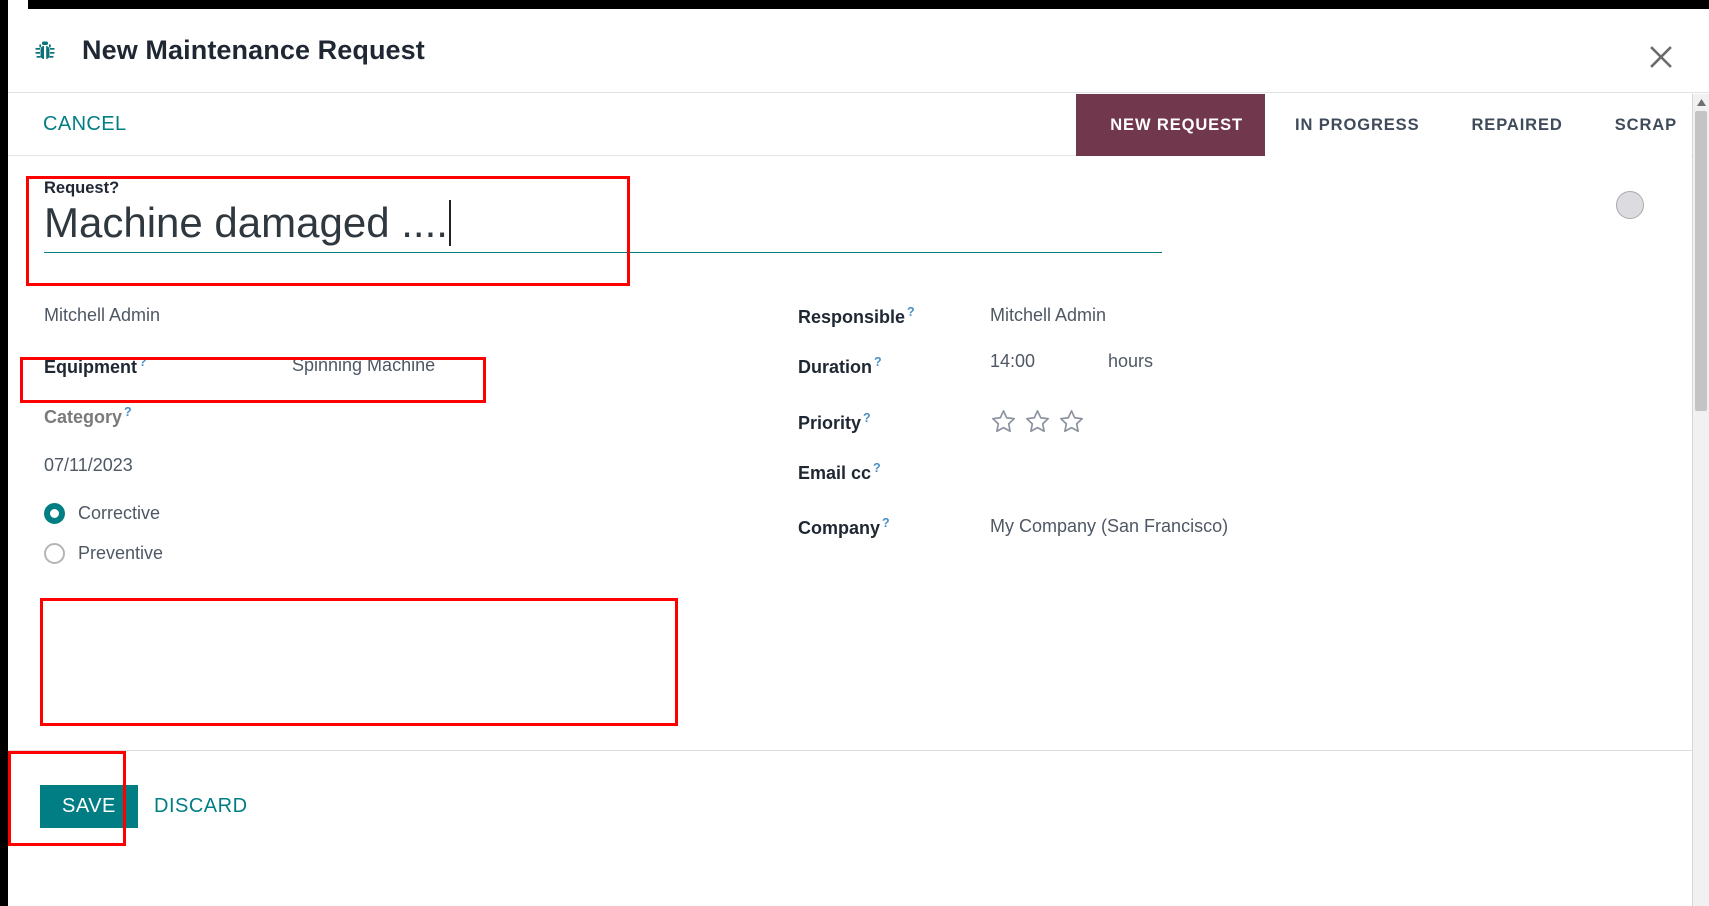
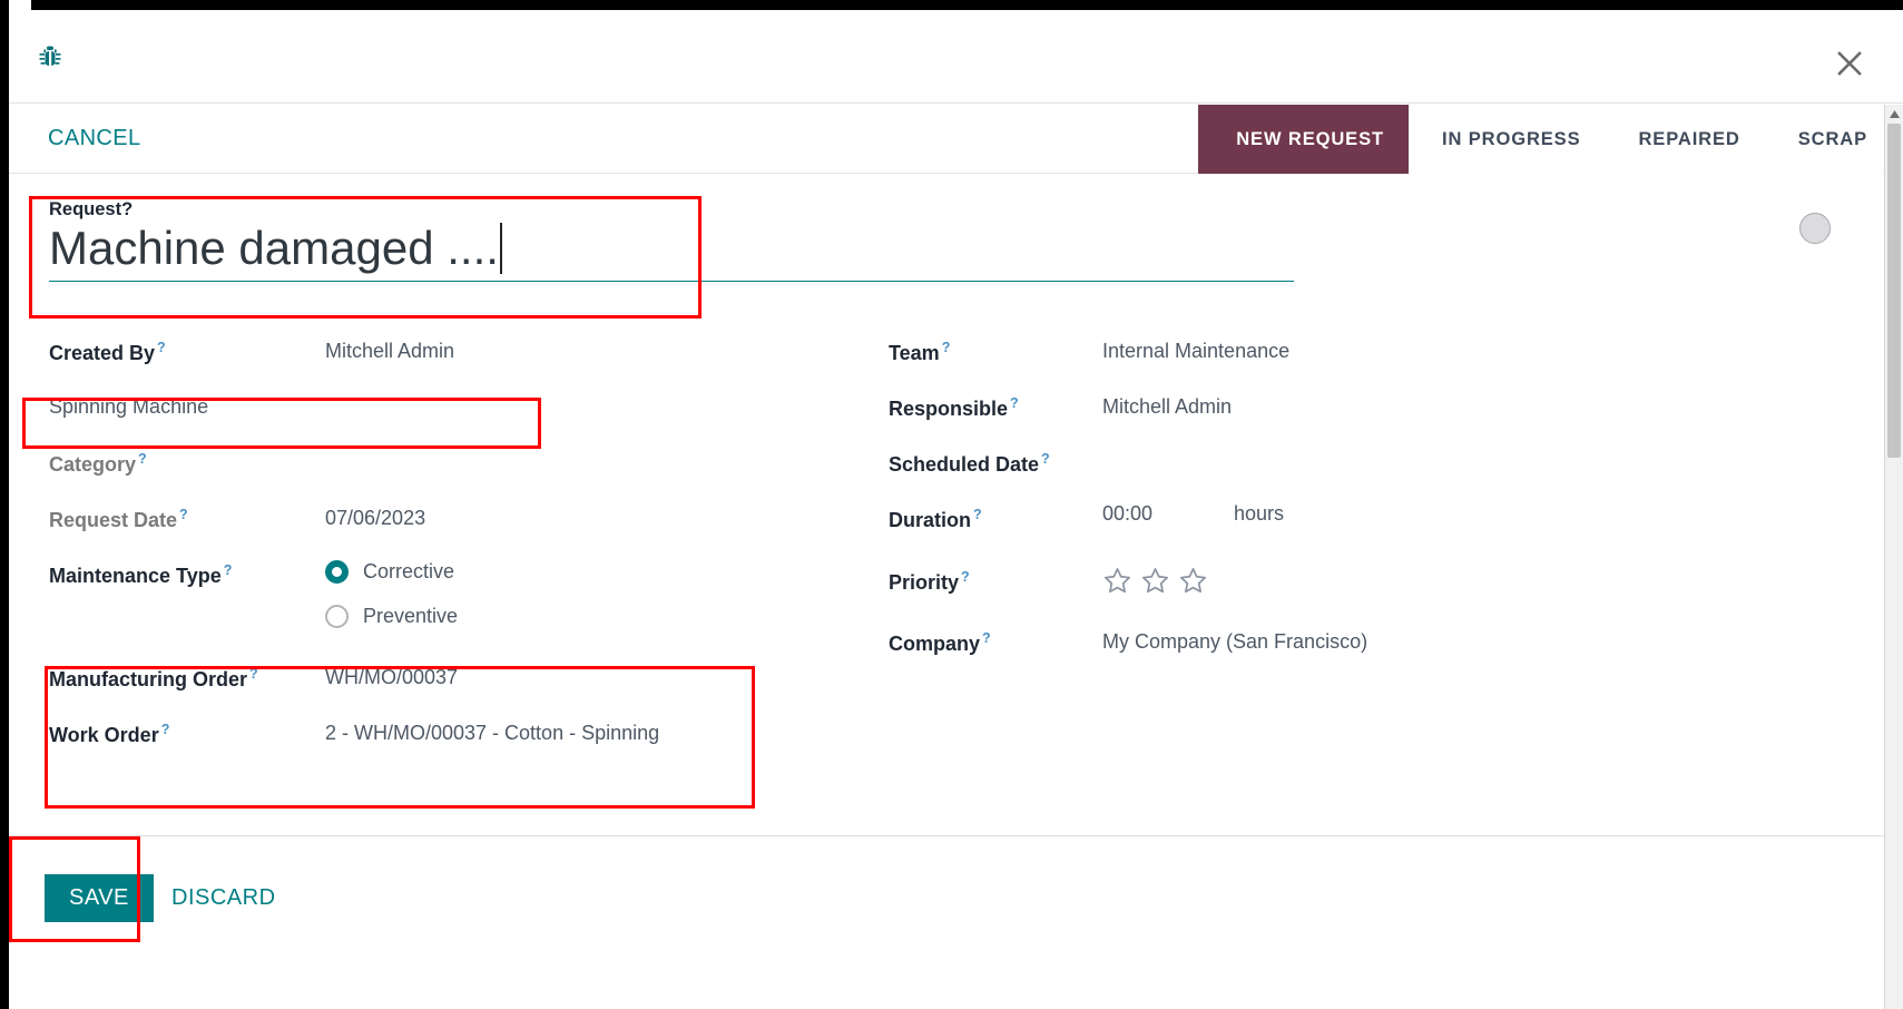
- New Maintenance Request
  CANCEL
  NEW REQUEST
  IN PROGRESS
  REPAIRED
  SCRAP
  Request?
  Machine damaged ....
+ Created By ?
  Mitchell Admin
- Equipment ?
  Spinning Machine
  Category ?
+ Request Date ?
- 07/11/2023
+ 07/06/2023
+ Maintenance Type ?
  Corrective
  Preventive
+ Manufacturing Order ?
+ WH/MO/00037
+ Work Order ?
+ 2 - WH/MO/00037 - Cotton - Spinning
+ Team ?
+ Internal Maintenance
  Responsible ?
  Mitchell Admin
+ Scheduled Date ?
  Duration ?
- 14:00
+ 00:00
  hours
  Priority ?
- Email cc ?
  Company ?
  My Company (San Francisco)
  SAVE
  DISCARD
